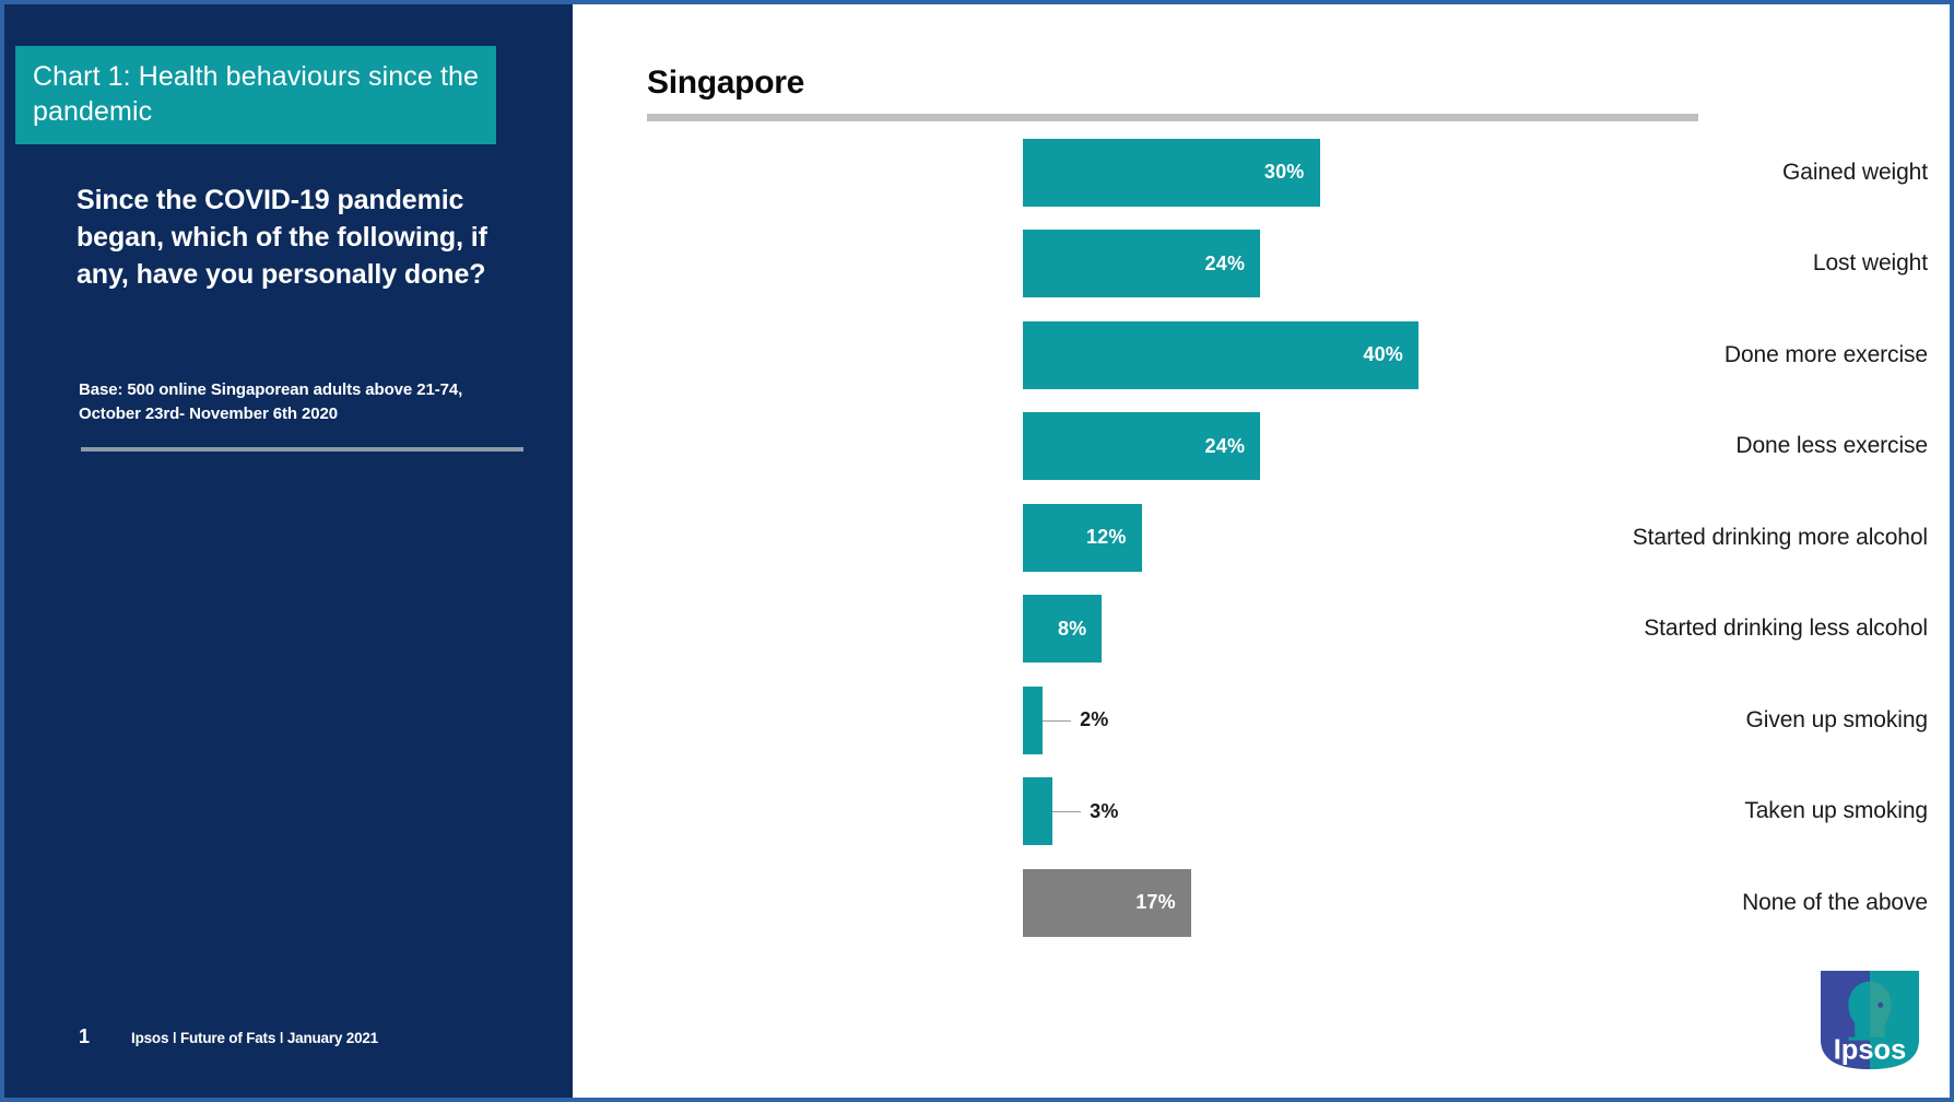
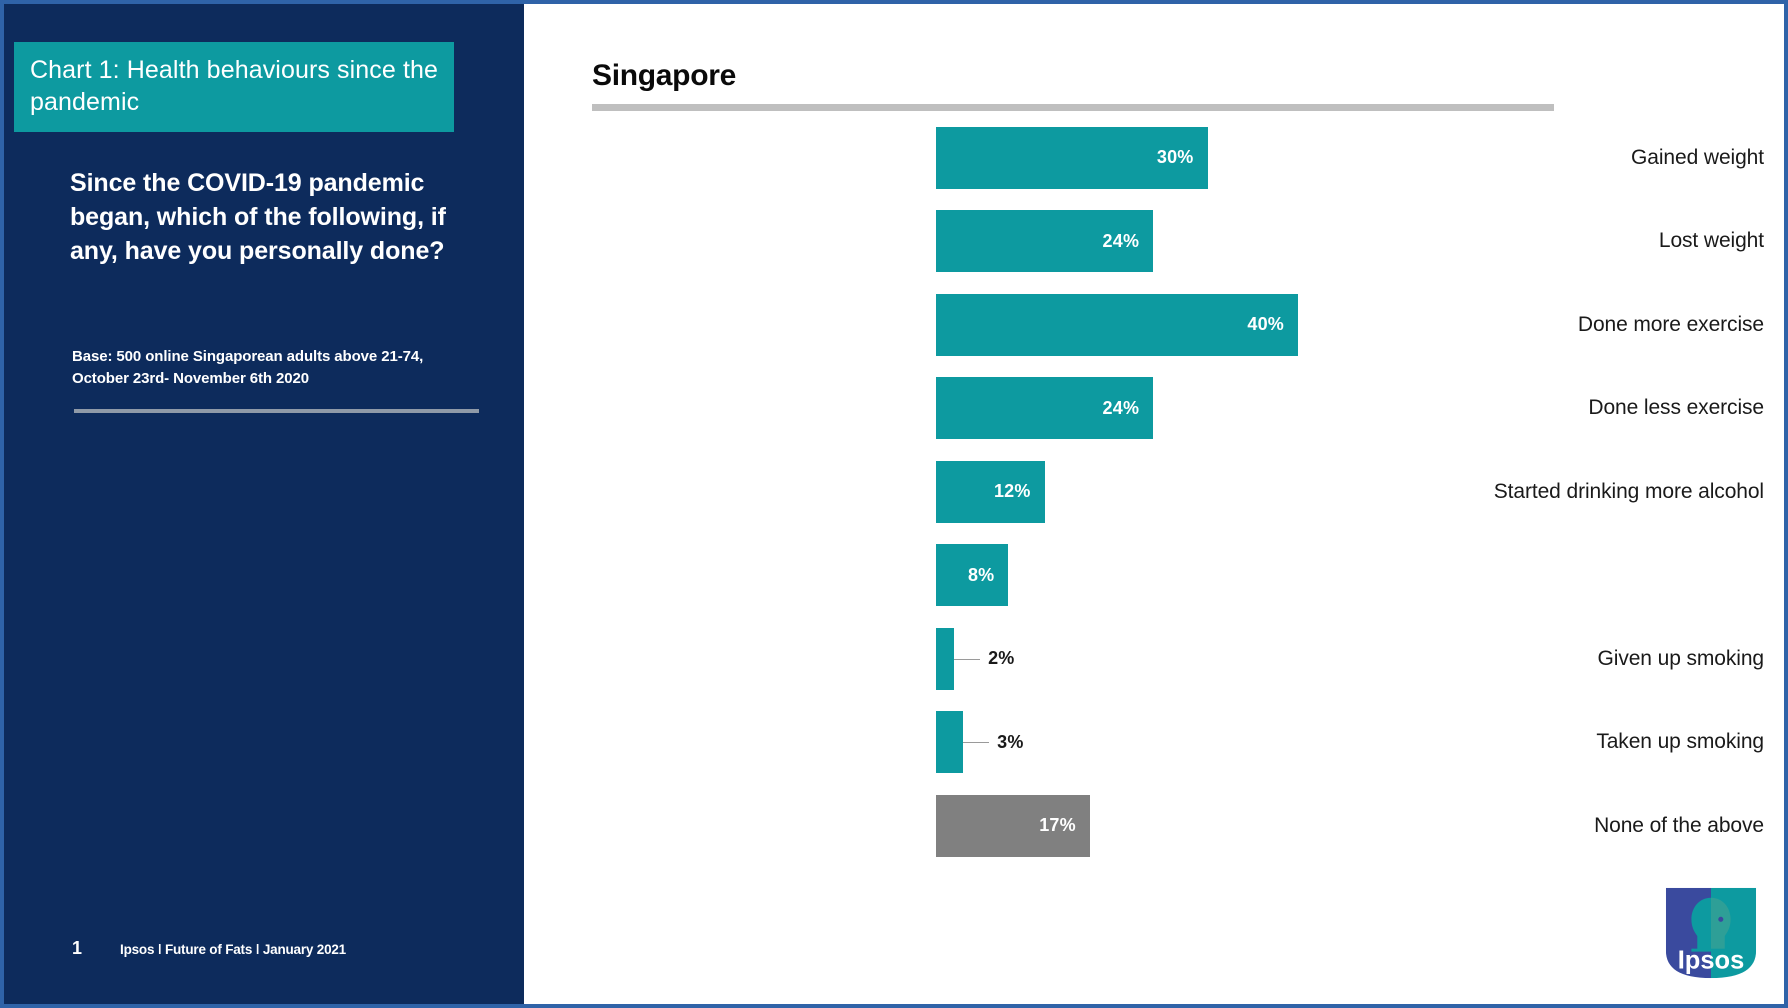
  Chart 1: Health behaviours since the pandemic
  Since the COVID-19 pandemic began, which of the following, if any, have you personally done?
  Base: 500 online Singaporean adults above 21-74, October 23rd- November 6th 2020
  1
  Ipsos ǀ Future of Fats ǀ January 2021
  Singapore
  Gained weight
  30%
  Lost weight
  24%
  Done more exercise
  40%
  Done less exercise
  24%
  Started drinking more alcohol
  12%
- Started drinking less alcohol
  8%
  Given up smoking
  2%
  Taken up smoking
  3%
  None of the above
  17%
  Ipsos
